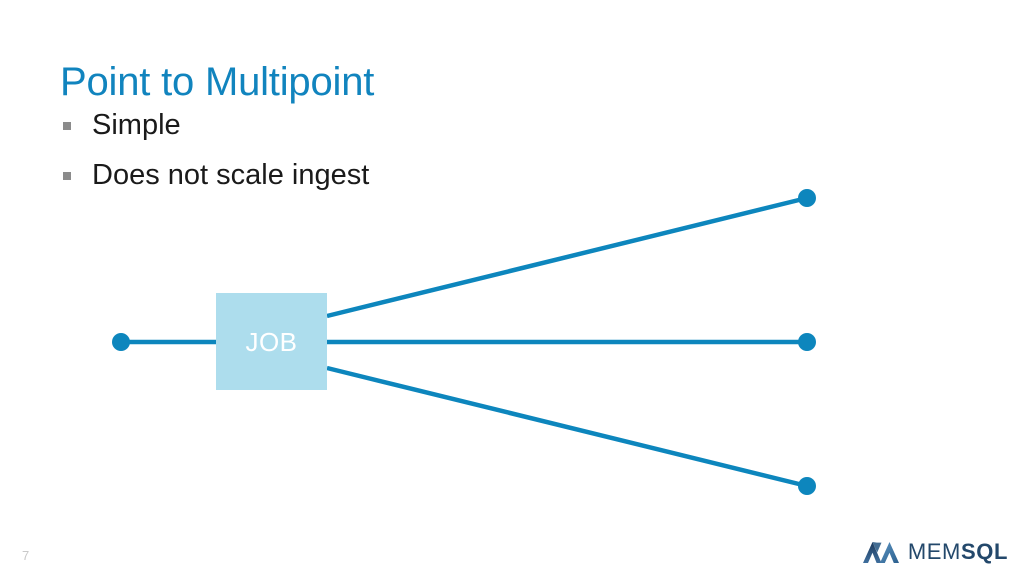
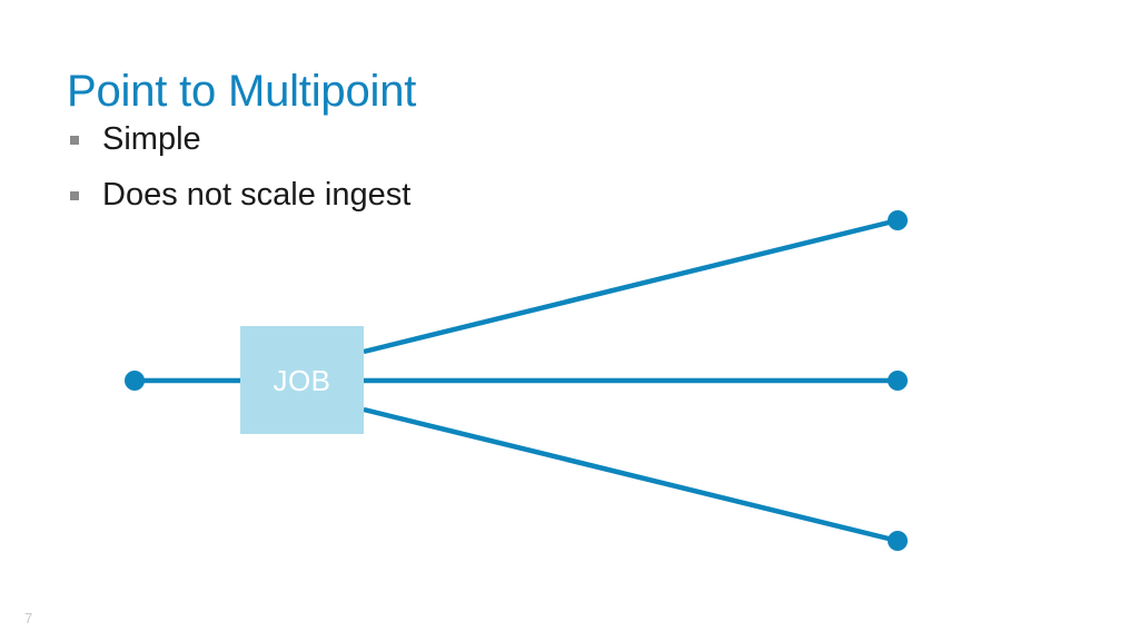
  Point to Multipoint
  Simple
  Does not scale ingest
  JOB
  7
- MEMSQL
